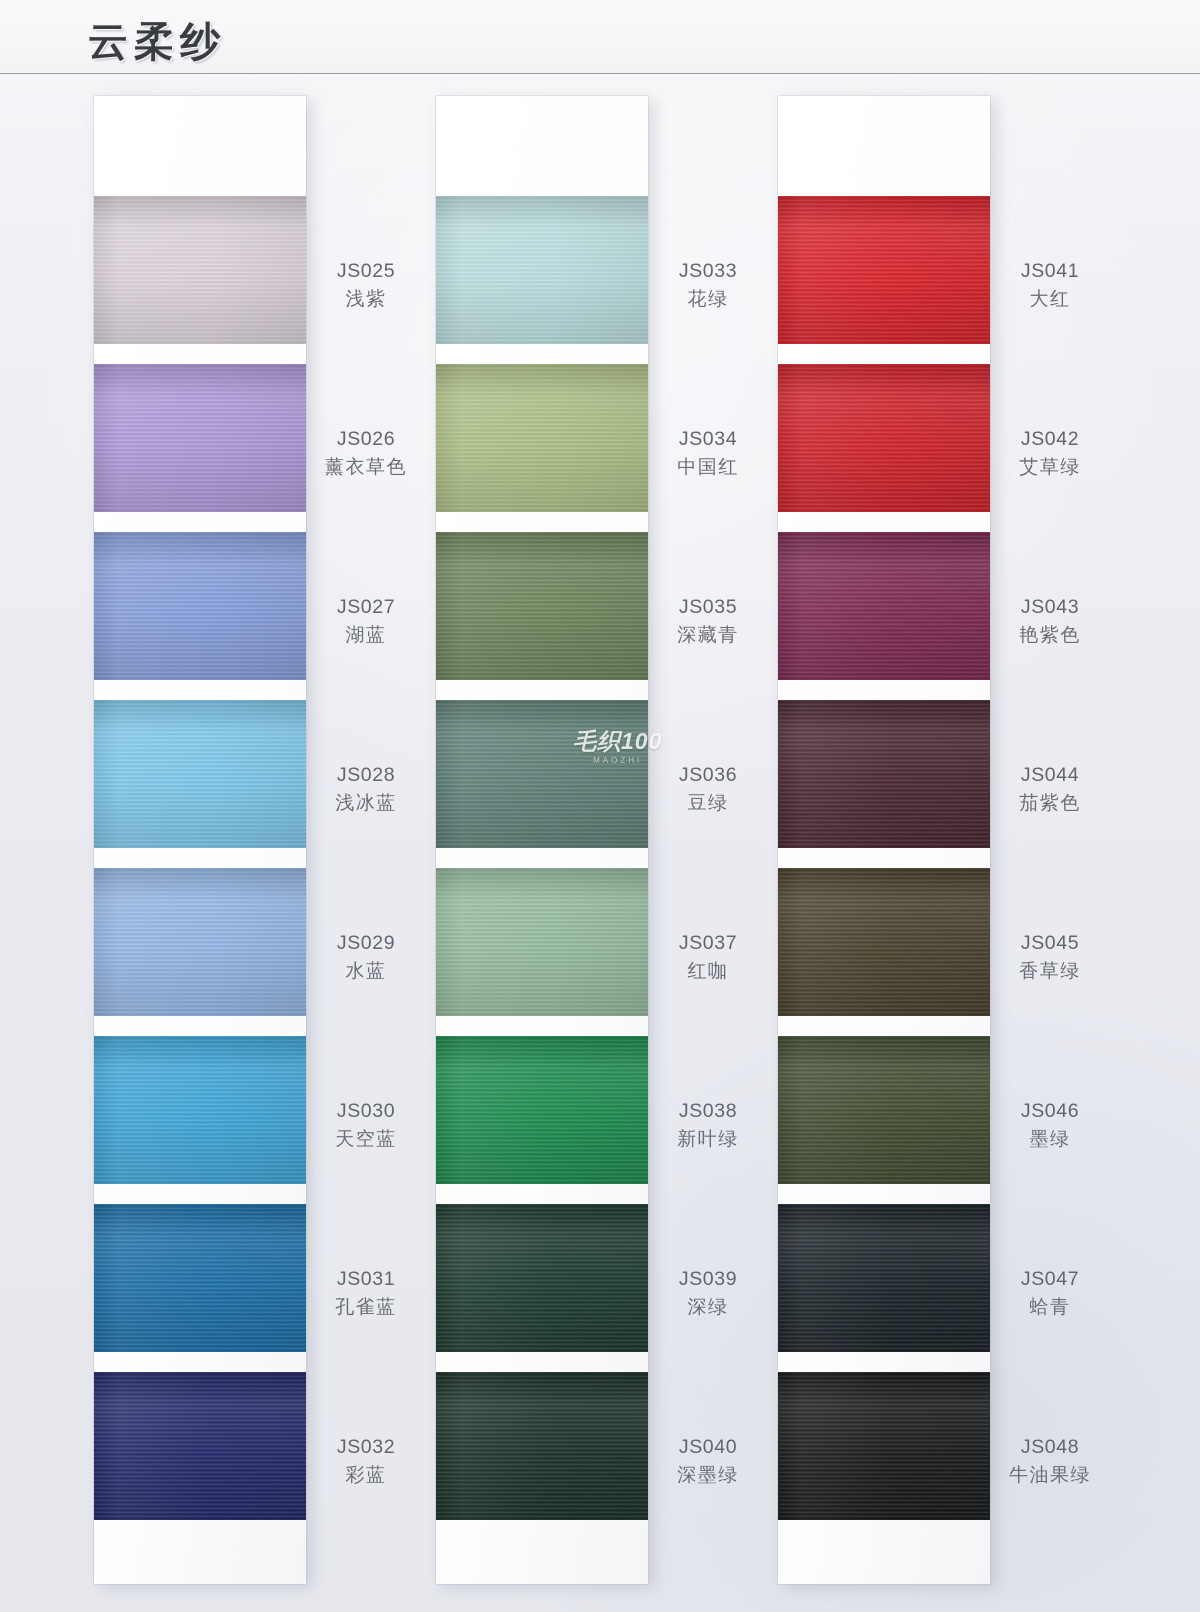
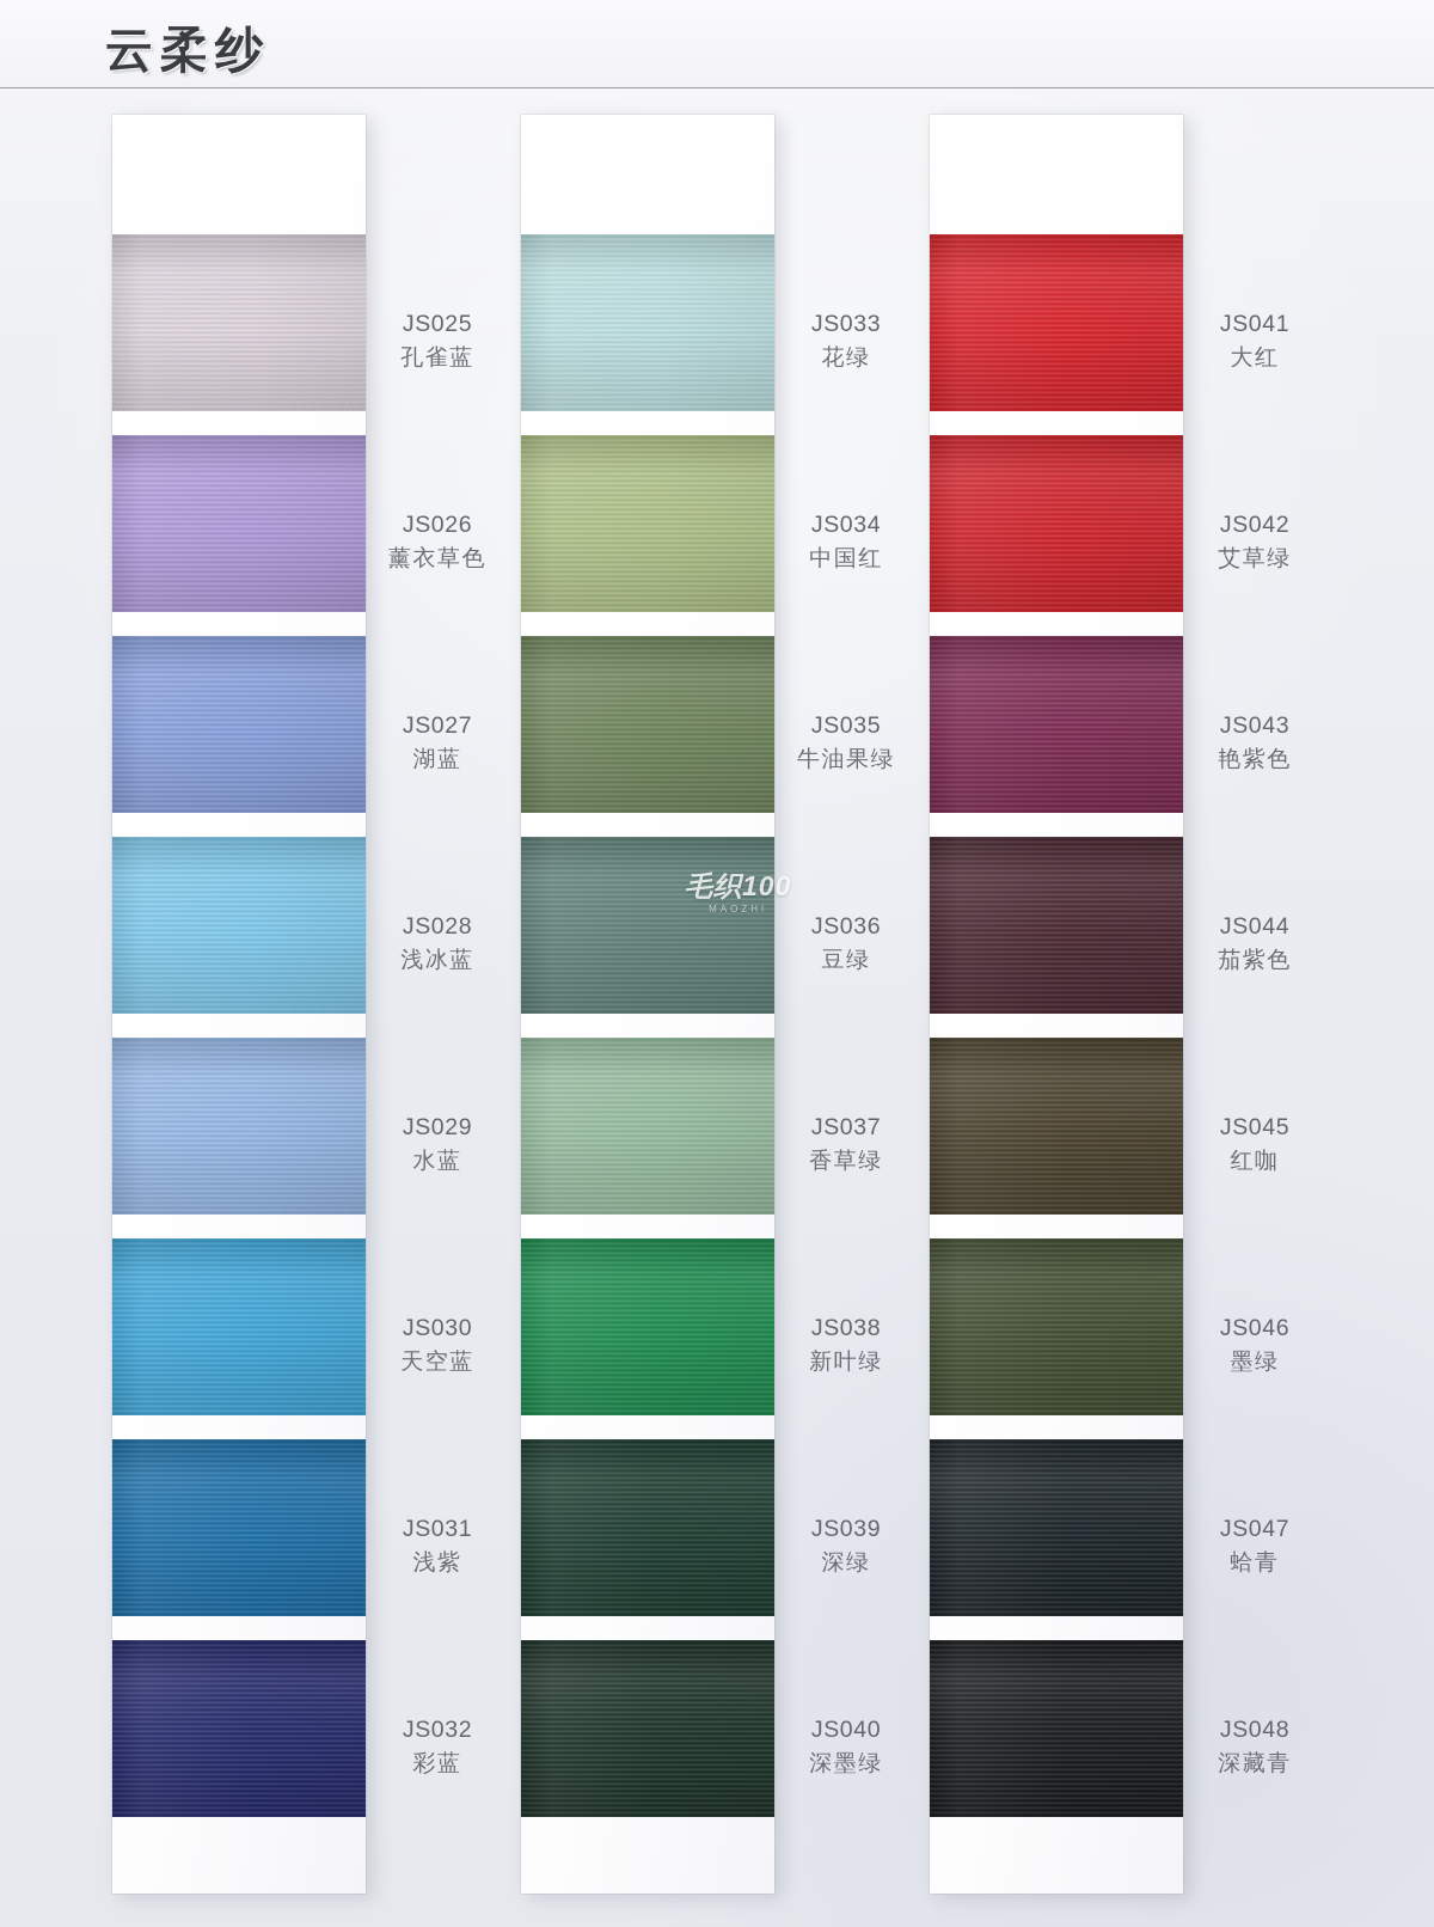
  云柔纱
  JS025
- 浅紫
+ 孔雀蓝
  JS026
  薰衣草色
  JS027
  湖蓝
  JS028
  浅冰蓝
  JS029
  水蓝
  JS030
  天空蓝
  JS031
- 孔雀蓝
+ 浅紫
  JS032
  彩蓝
  JS033
  花绿
  JS034
  中国红
  JS035
- 深藏青
+ 牛油果绿
  JS036
  豆绿
  JS037
- 红咖
+ 香草绿
  JS038
  新叶绿
  JS039
  深绿
  JS040
  深墨绿
  JS041
  大红
  JS042
  艾草绿
  JS043
  艳紫色
  JS044
  茄紫色
  JS045
- 香草绿
+ 红咖
  JS046
  墨绿
  JS047
  蛤青
  JS048
- 牛油果绿
+ 深藏青
  毛织100
  MAOZHI
